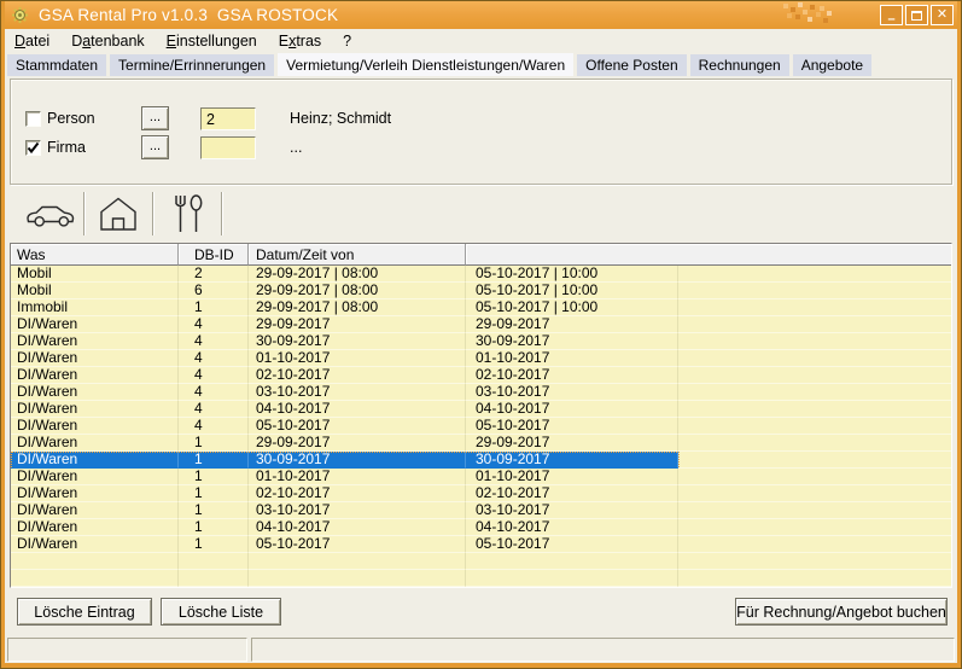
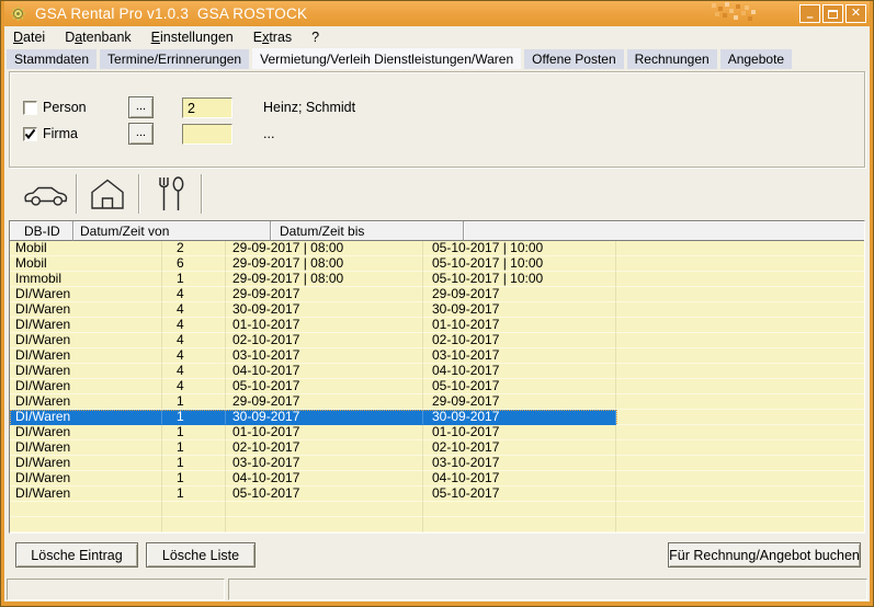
  GSA Rental Pro v1.0.3 GSA ROSTOCK
  –
  ✕
  Datei
  Datenbank
  Einstellungen
  Extras
  ?
  Stammdaten
  Termine/Errinnerungen
  Vermietung/Verleih Dienstleistungen/Waren
  Offene Posten
  Rechnungen
  Angebote
  Person
  ...
  2
  Heinz; Schmidt
  Firma
  ...
  ...
- Was
  DB-ID
  Datum/Zeit von
+ Datum/Zeit bis
  Mobil
  2
  29-09-2017 | 08:00
  05-10-2017 | 10:00
  Mobil
  6
  29-09-2017 | 08:00
  05-10-2017 | 10:00
  Immobil
  1
  29-09-2017 | 08:00
  05-10-2017 | 10:00
  DI/Waren
  4
  29-09-2017
  29-09-2017
  DI/Waren
  4
  30-09-2017
  30-09-2017
  DI/Waren
  4
  01-10-2017
  01-10-2017
  DI/Waren
  4
  02-10-2017
  02-10-2017
  DI/Waren
  4
  03-10-2017
  03-10-2017
  DI/Waren
  4
  04-10-2017
  04-10-2017
  DI/Waren
  4
  05-10-2017
  05-10-2017
  DI/Waren
  1
  29-09-2017
  29-09-2017
  DI/Waren
  1
  30-09-2017
  30-09-2017
  DI/Waren
  1
  01-10-2017
  01-10-2017
  DI/Waren
  1
  02-10-2017
  02-10-2017
  DI/Waren
  1
  03-10-2017
  03-10-2017
  DI/Waren
  1
  04-10-2017
  04-10-2017
  DI/Waren
  1
  05-10-2017
  05-10-2017
  Lösche Eintrag
  Lösche Liste
  Für Rechnung/Angebot buchen
